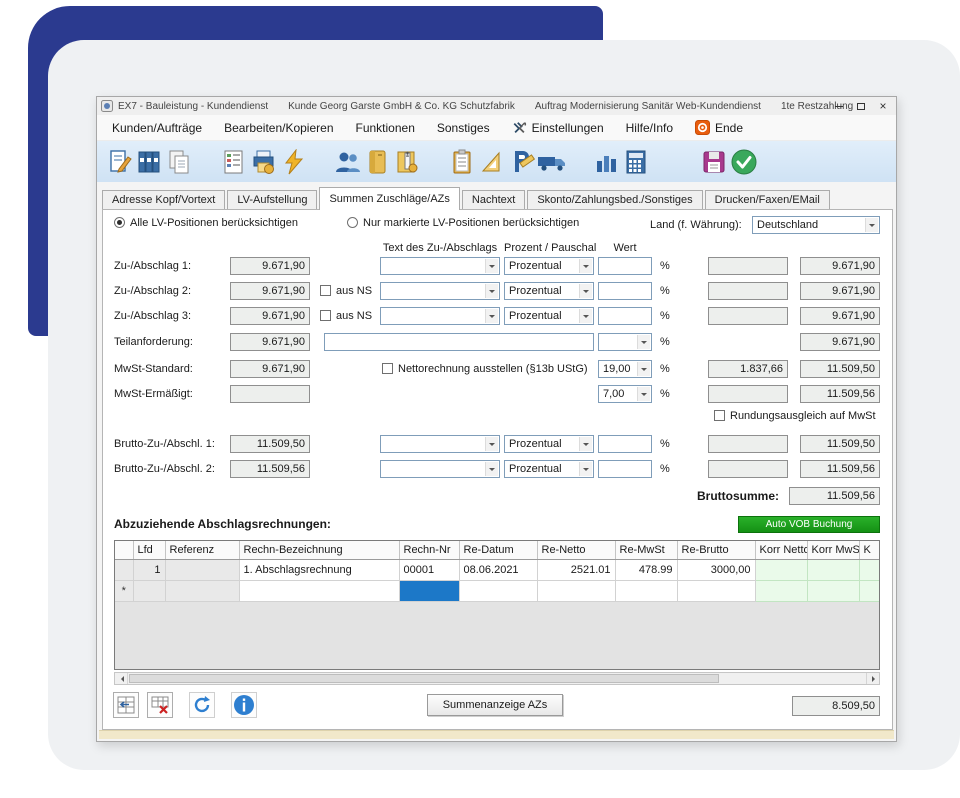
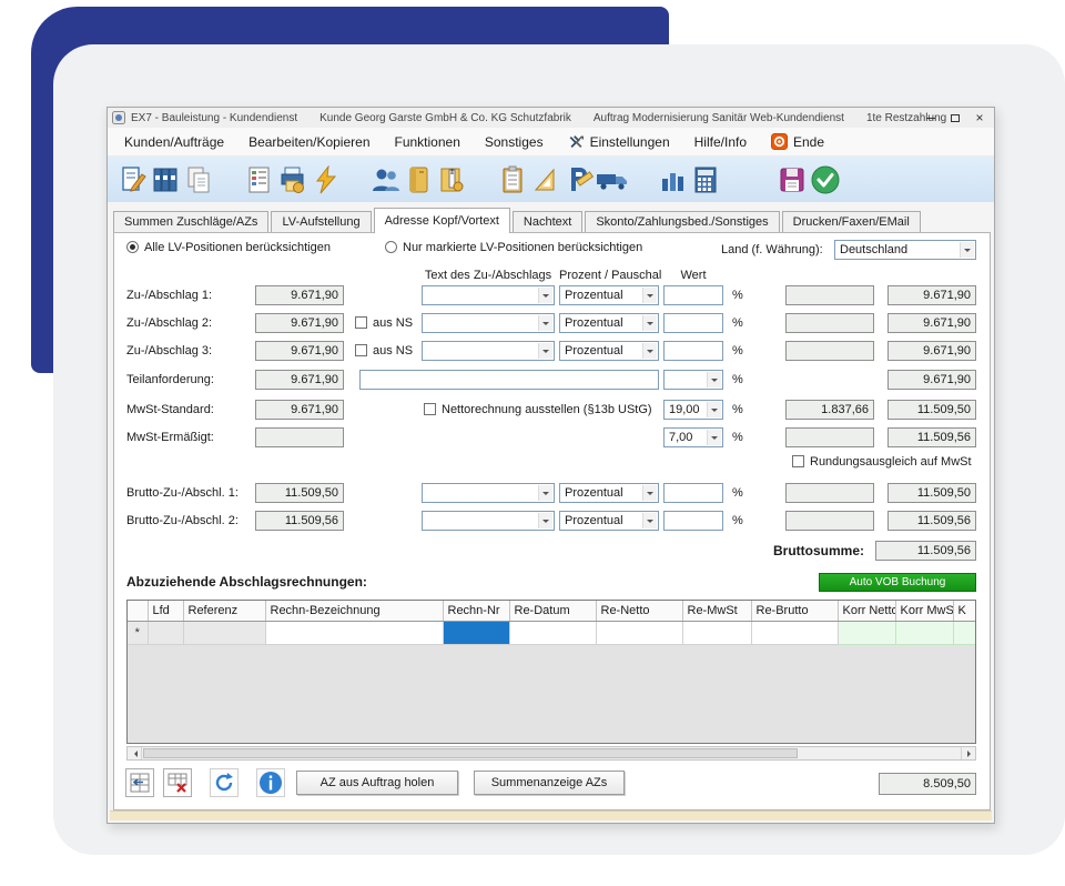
  EX7 - Bauleistung - Kundendienst
  Kunde Georg Garste GmbH & Co. KG Schutzfabrik
  Auftrag Modernisierung Sanitär Web-Kundendienst
  1te Restzahng
  ×
  Kunden/Aufträge
  Bearbeiten/Kopieren
  Funktionen
  Sonstiges
  Einstellungen
  Hilfe/Info
  Ende
- Adresse Kopf/Vortext
+ Summen Zuschläge/AZs
  LV-Aufstellung
- Summen Zuschläge/AZs
+ Adresse Kopf/Vortext
  Nachtext
  Skonto/Zahlungsbed./Sonstiges
  Drucken/Faxen/EMail
  Alle LV-Positionen berücksichtigen
  Nur markierte LV-Positionen berücksichtigen
  Land (f. Währung):
  Deutschland
  Text des Zu-/Abschlags
  Prozent / Pauschal
  Wert
  Zu-/Abschlag 1:
  9.671,90
  Prozentual
  %
  9.671,90
  Zu-/Abschlag 2:
  9.671,90
  aus NS
  Prozentual
  %
  9.671,90
  Zu-/Abschlag 3:
  9.671,90
  aus NS
  Prozentual
  %
  9.671,90
  Teilanforderung:
  9.671,90
  %
  9.671,90
  MwSt-Standard:
  9.671,90
  Nettorechnung ausstellen (§13b UStG)
  19,00
  %
  1.837,66
  11.509,50
  MwSt-Ermäßigt:
  7,00
  %
  11.509,56
  Rundungsausgleich auf MwSt
  Brutto-Zu-/Abschl. 1:
  11.509,50
  Prozentual
  %
  11.509,50
  Brutto-Zu-/Abschl. 2:
  11.509,56
  Prozentual
  %
  11.509,56
  Bruttosumme:
  11.509,56
  Abzuziehende Abschlagsrechnungen:
  Auto VOB Buchung
  	Lfd	Referenz	Rechn-Bezeichnung	Rechn-Nr	Re-Datum	Re-Netto	Re-MwSt	Re-Brutto	Korr Nett	Korr MwS	K
- 	1		1. Abschlagsrechnung	00001	08.06.2021	2521.01	478.99	3000,00
  *
+ AZ aus Auftrag holen
  Summenanzeige AZs
  8.509,50
